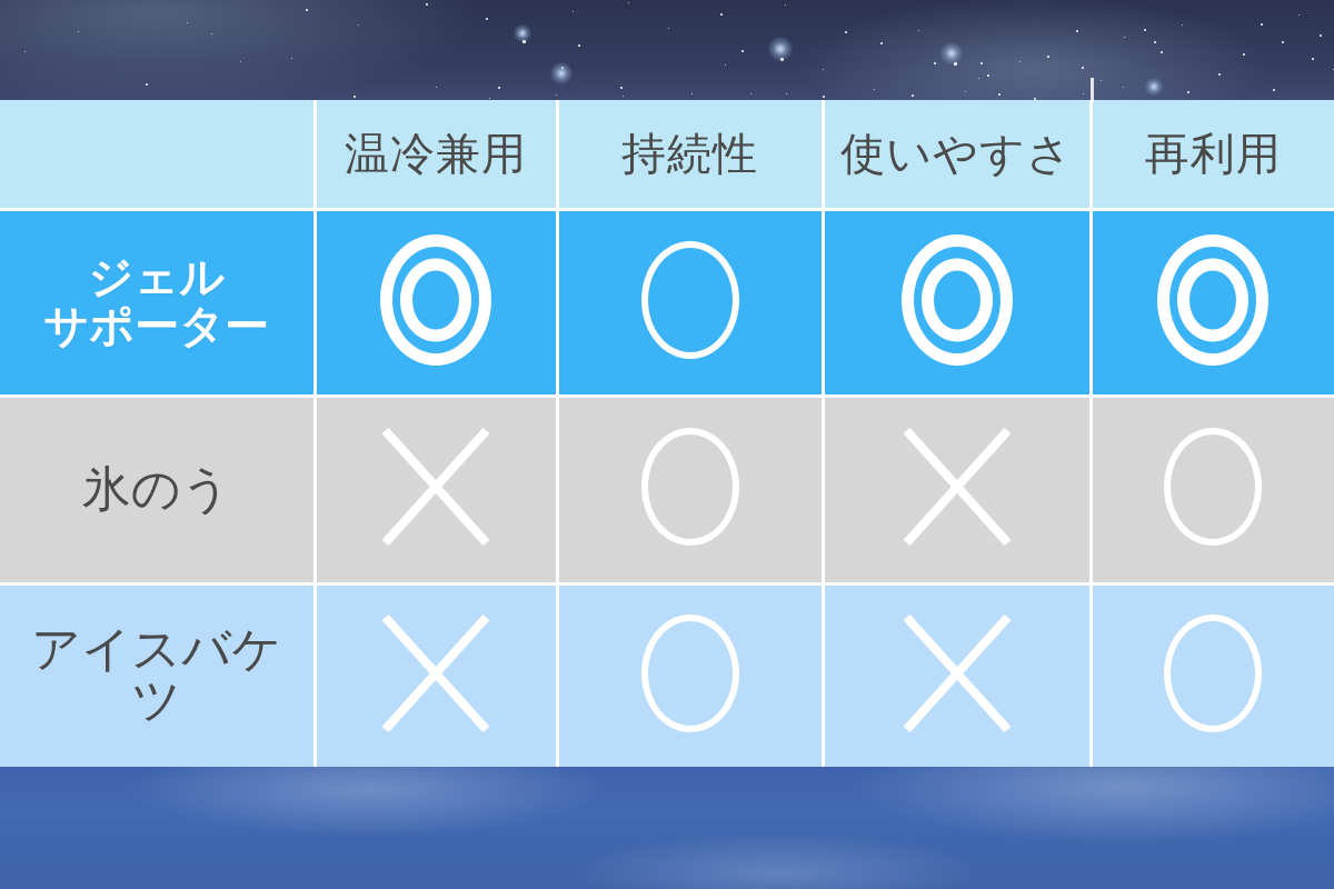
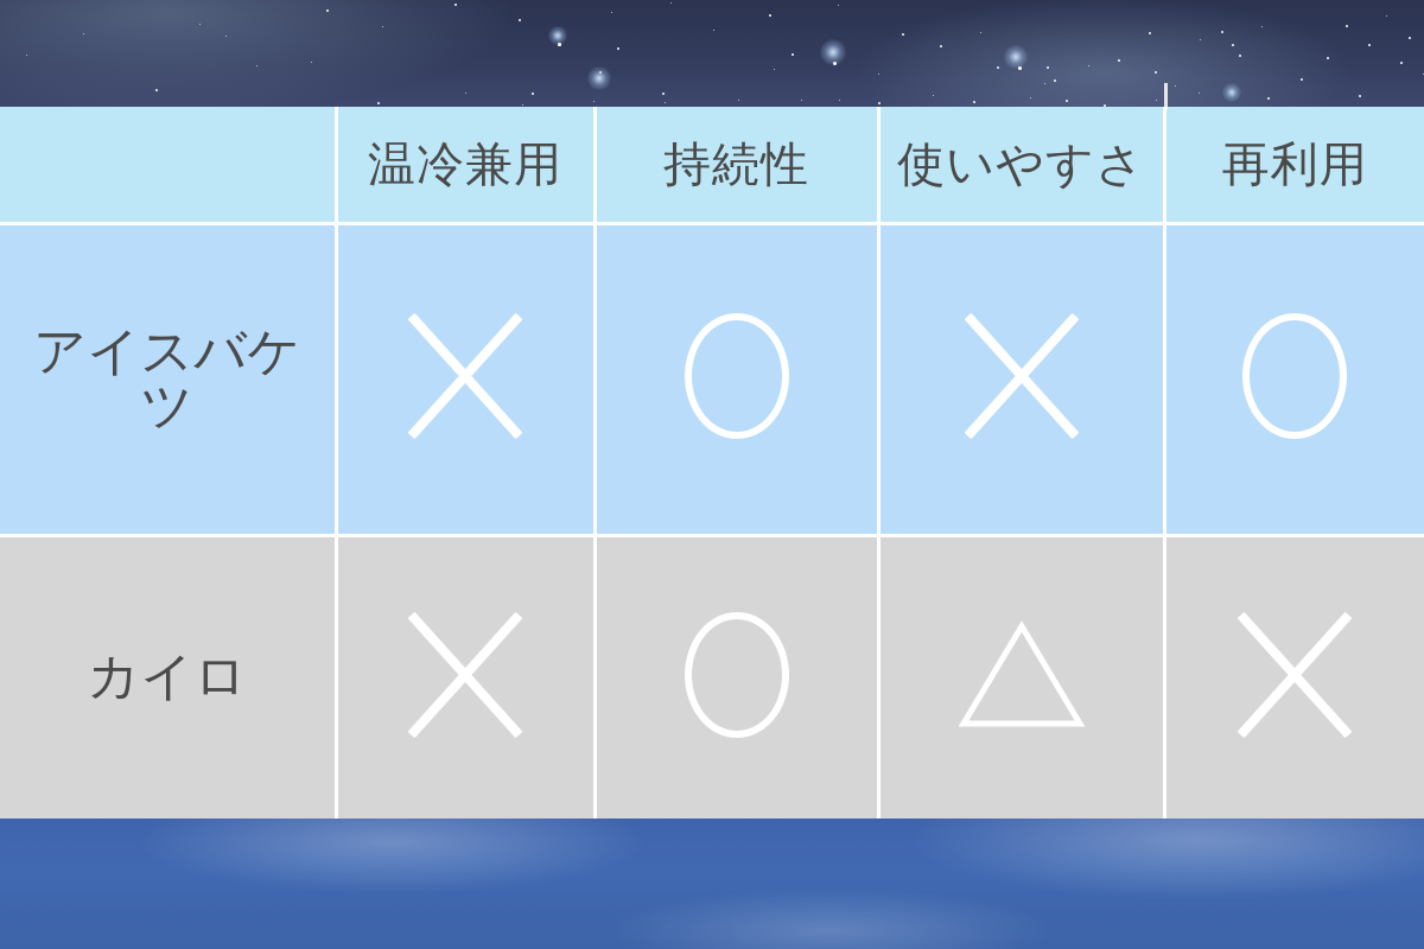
  	温冷兼用	持続性	使いやすさ	再利用
- ジェルサポーター
- 氷のう
  アイスバケツ
+ カイロ
